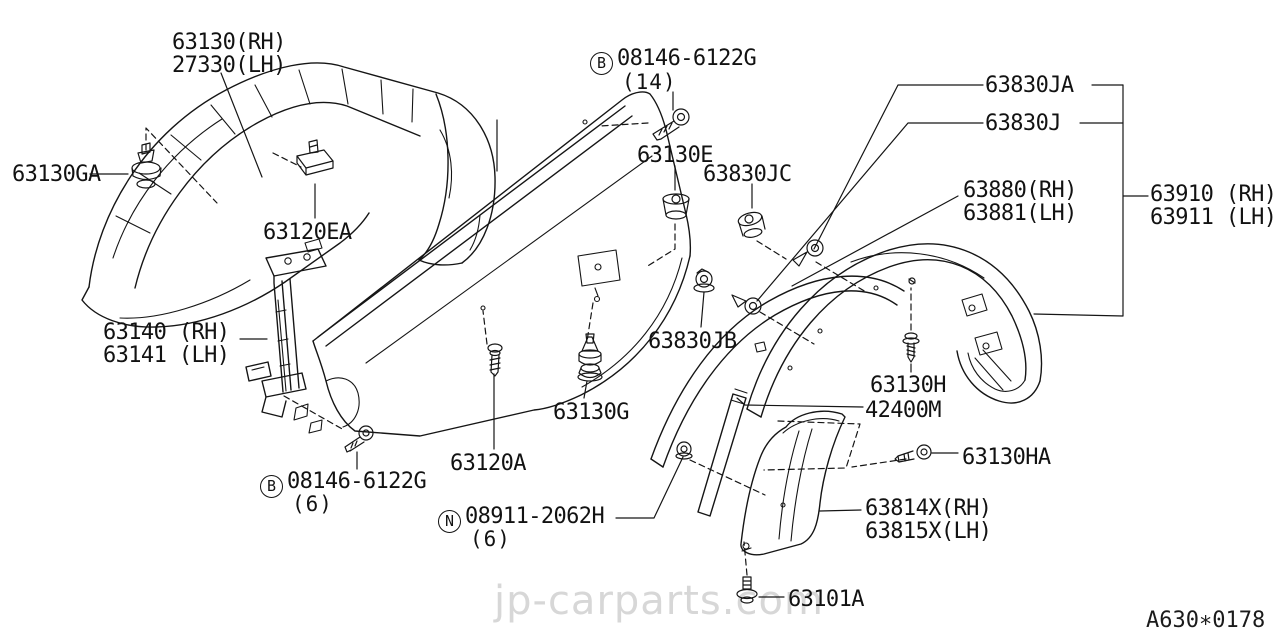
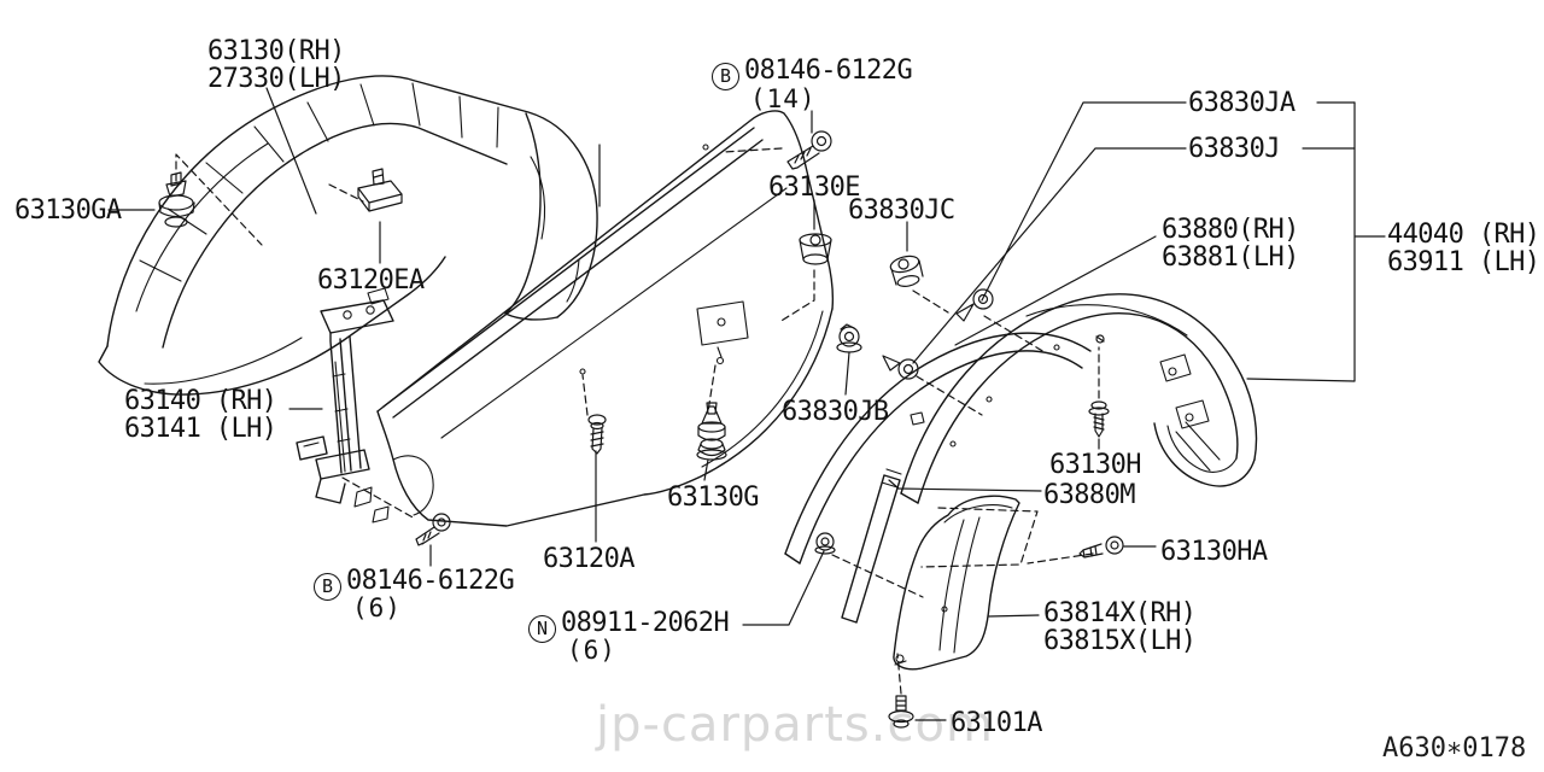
  jp-carparts.com
  63130(RH)
  27330(LH)
  63130GA
  63120EA
  B 08146-6122G
  (14)
  63130E
  63830JC
  63830JA
  63830J
  63880(RH)
  63881(LH)
- 63910 (RH)
+ 44040 (RH)
  63911 (LH)
  63140 (RH)
  63141 (LH)
  63830JB
  63130G
  63120A
  63130H
- 42400M
+ 63880M
  63130HA
  B 08146-6122G
  (6)
  N 08911-2062H
  (6)
  63814X(RH)
  63815X(LH)
  63101A
  A630∗0178
